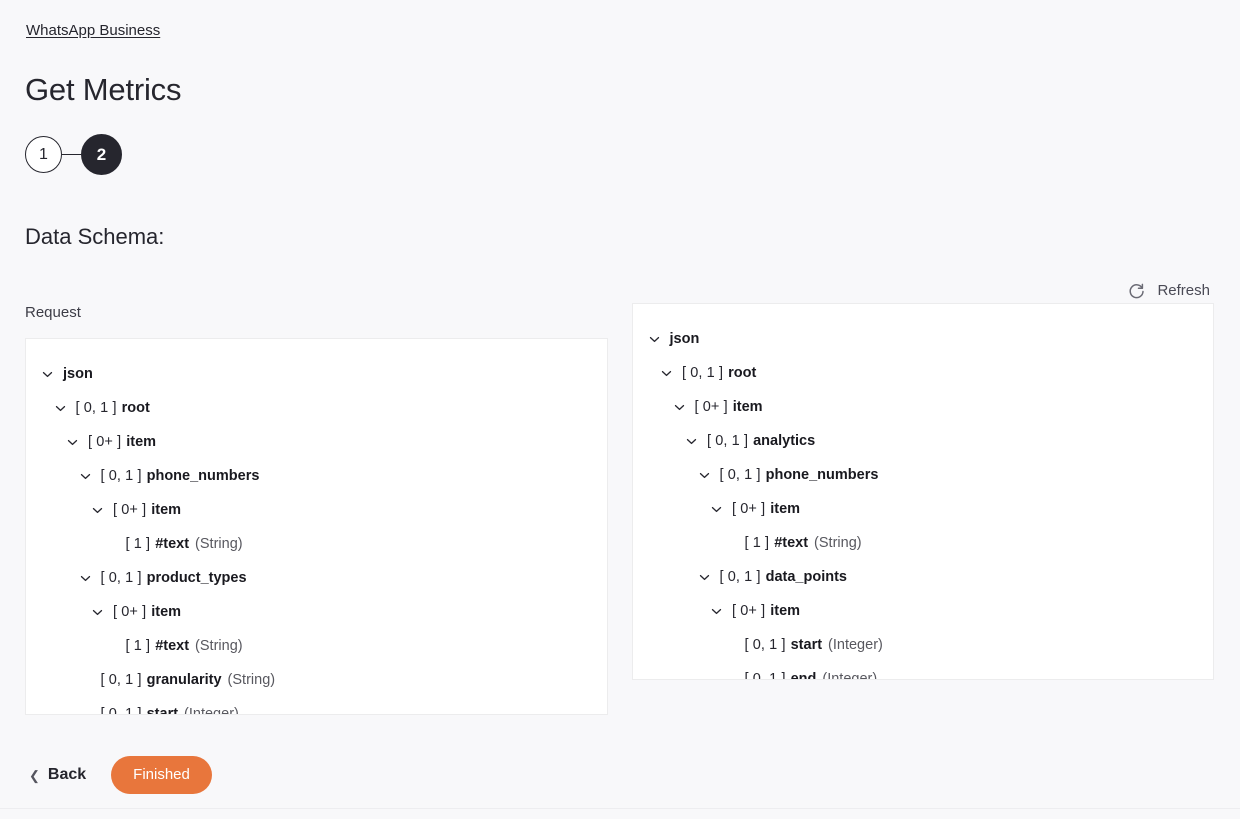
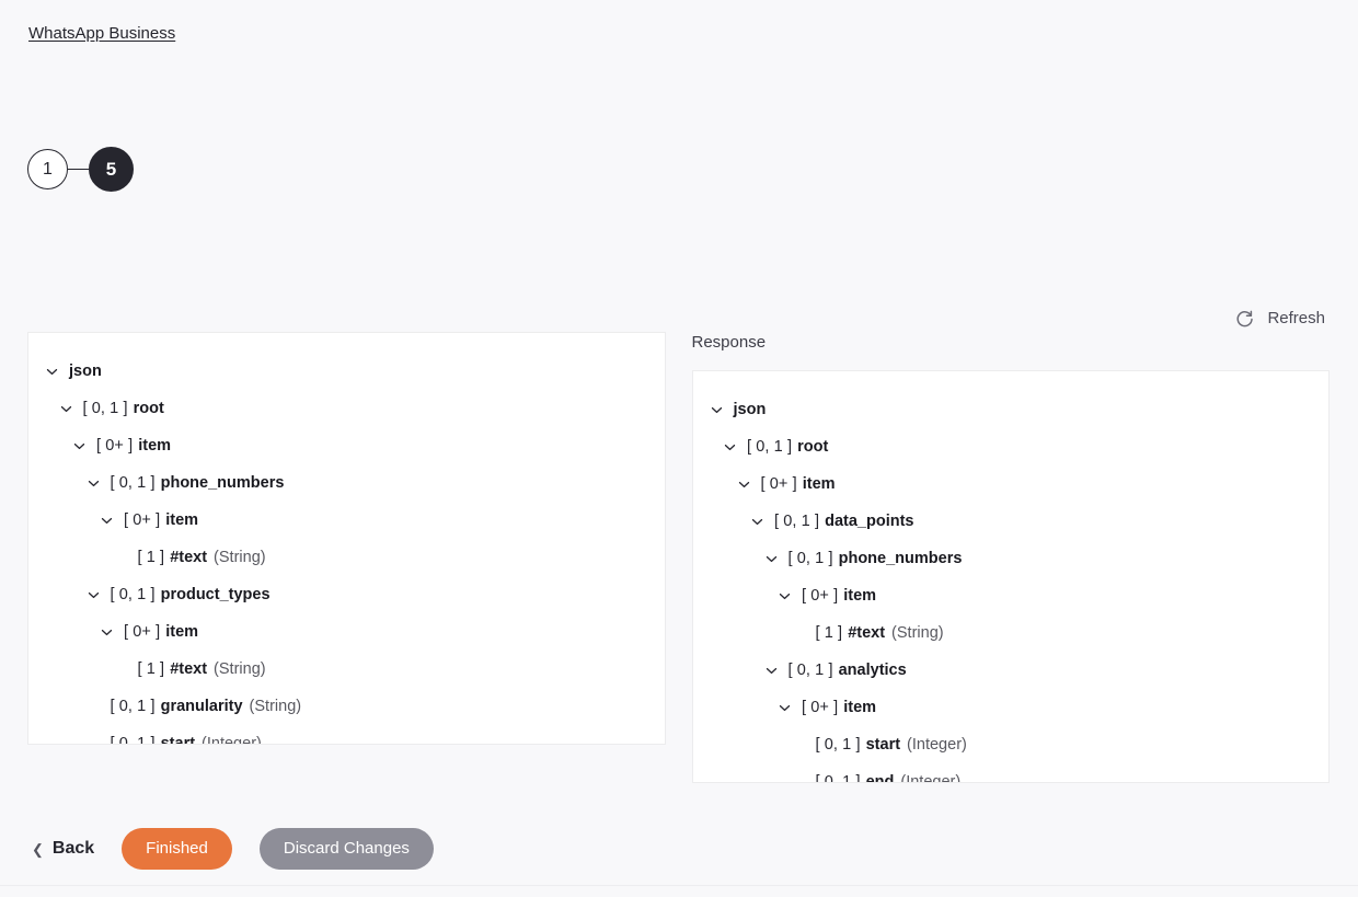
  WhatsApp Business
- Get Metrics
  1
- 2
+ 5
- Data Schema:
  Refresh
- Request
  json
  [ 0, 1 ]
  root
  [ 0+ ]
  item
  [ 0, 1 ]
  phone_numbers
  [ 0+ ]
  item
  [ 1 ]
  #text
  (String)
  [ 0, 1 ]
  product_types
  [ 0+ ]
  item
  [ 1 ]
  #text
  (String)
  [ 0, 1 ]
  granularity
  (String)
+ Response
  json
  [ 0, 1 ]
  root
  [ 0+ ]
  item
  [ 0, 1 ]
- analytics
+ data_points
  [ 0, 1 ]
  phone_numbers
  [ 0+ ]
  item
  [ 1 ]
  #text
  (String)
  [ 0, 1 ]
- data_points
+ analytics
  [ 0+ ]
  item
  [ 0, 1 ]
  start
  (Integer)
  ❮
  Back
  Finished
+ Discard Changes
